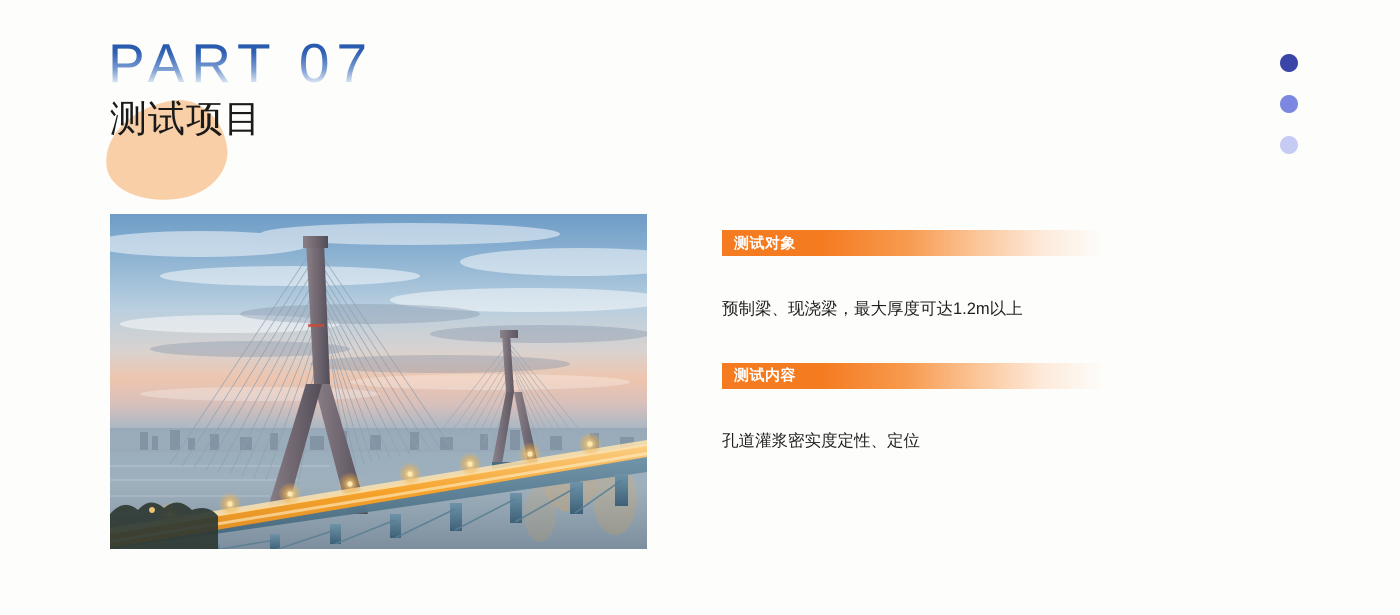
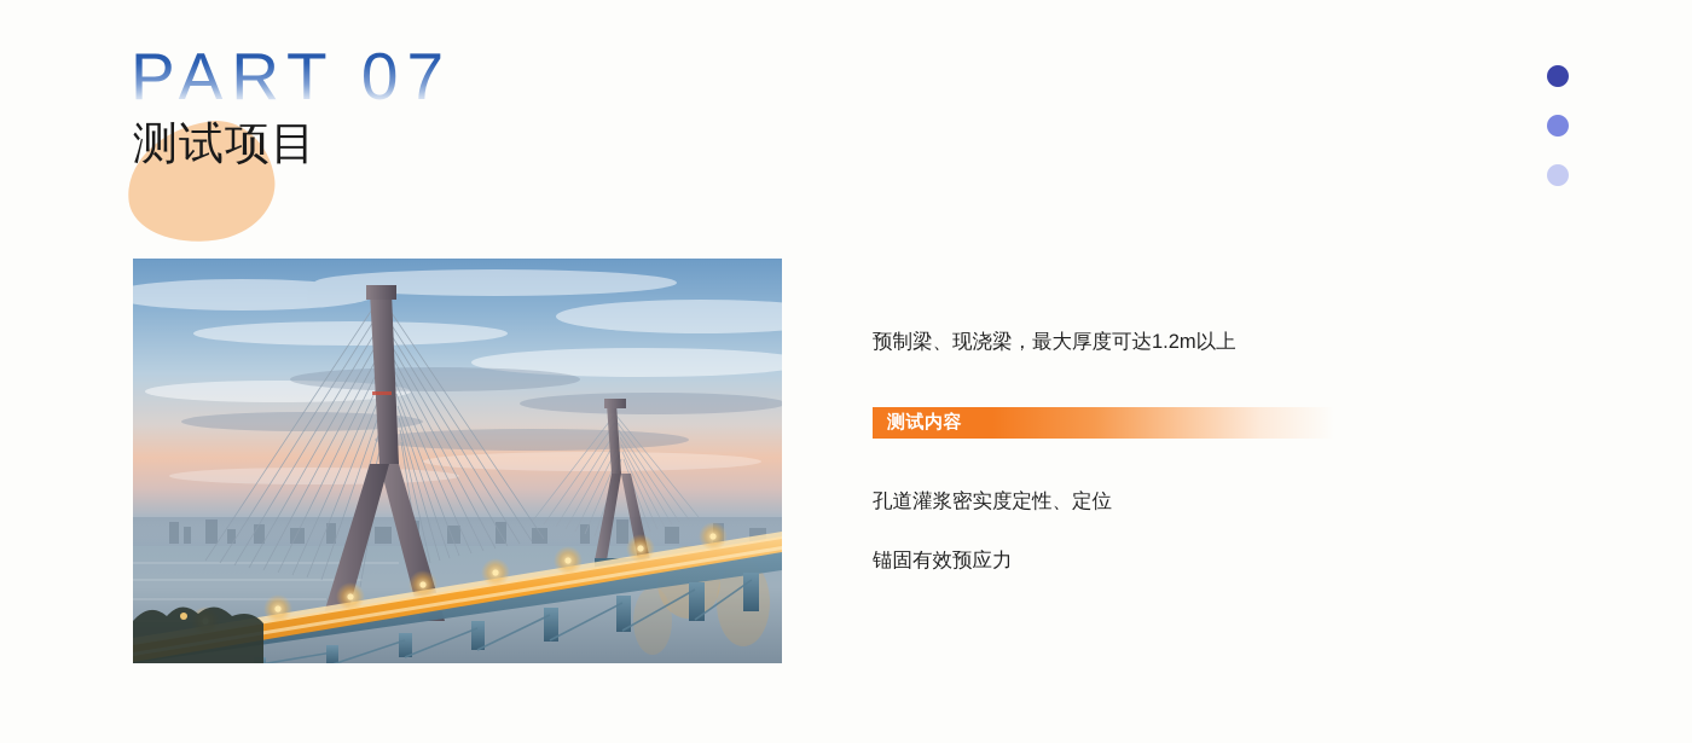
  PART 07
  测试项目
- 测试对象
  预制梁、现浇梁，最大厚度可达1.2m以上
  测试内容
  孔道灌浆密实度定性、定位
+ 锚固有效预应力
